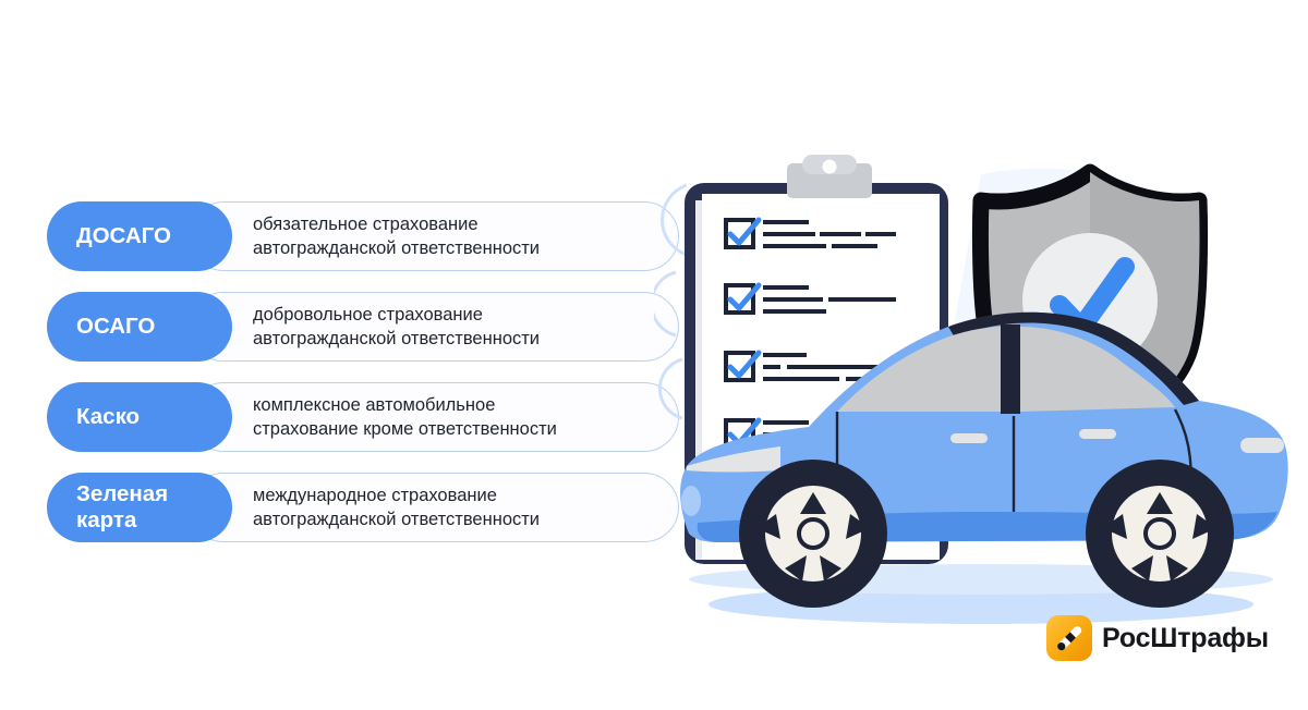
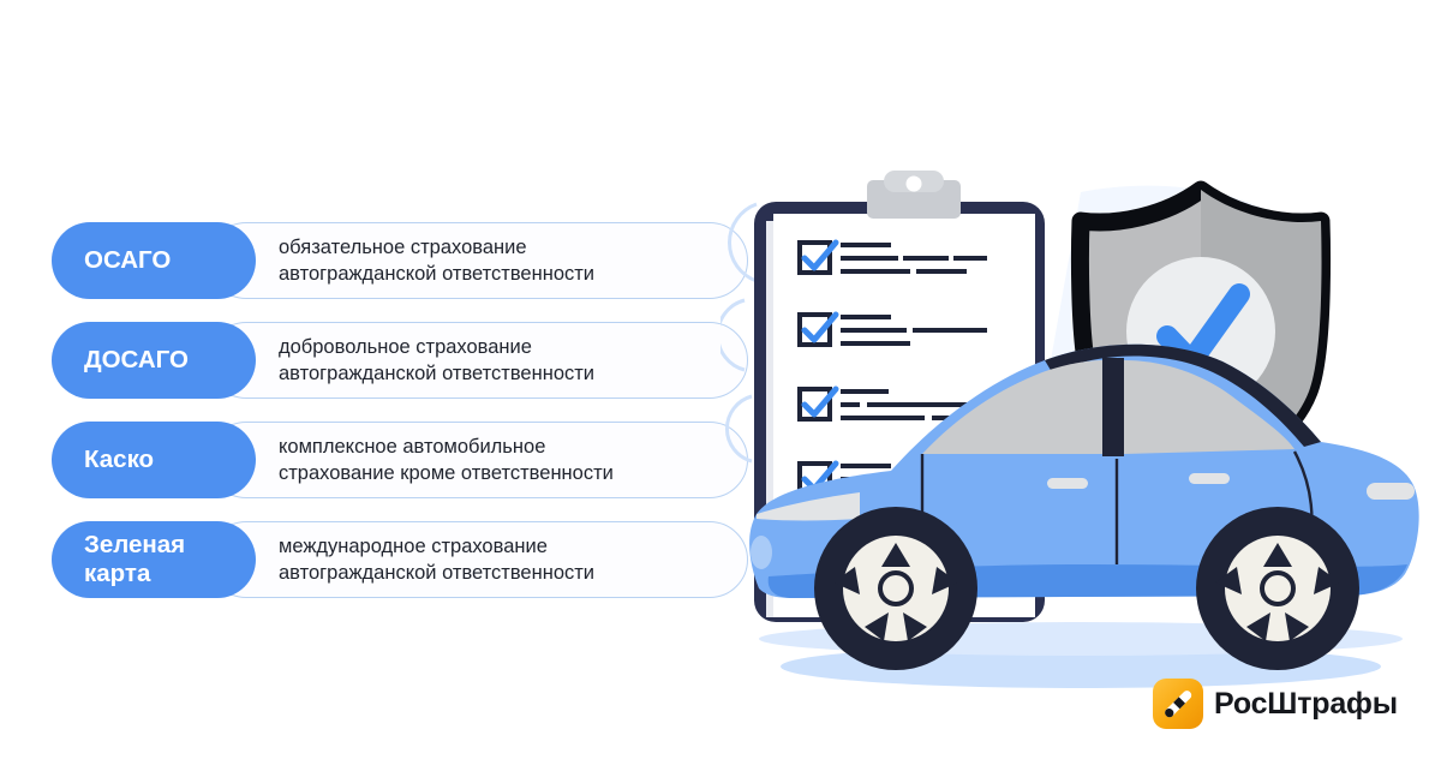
  обязательное страхование
  автогражданской ответственности
- ДОСАГО
+ ОСАГО
  добровольное страхование
  автогражданской ответственности
- ОСАГО
+ ДОСАГО
  комплексное автомобильное
  страхование кроме ответственности
  Каско
  международное страхование
  автогражданской ответственности
  Зеленая
  карта
  РосШтрафы
